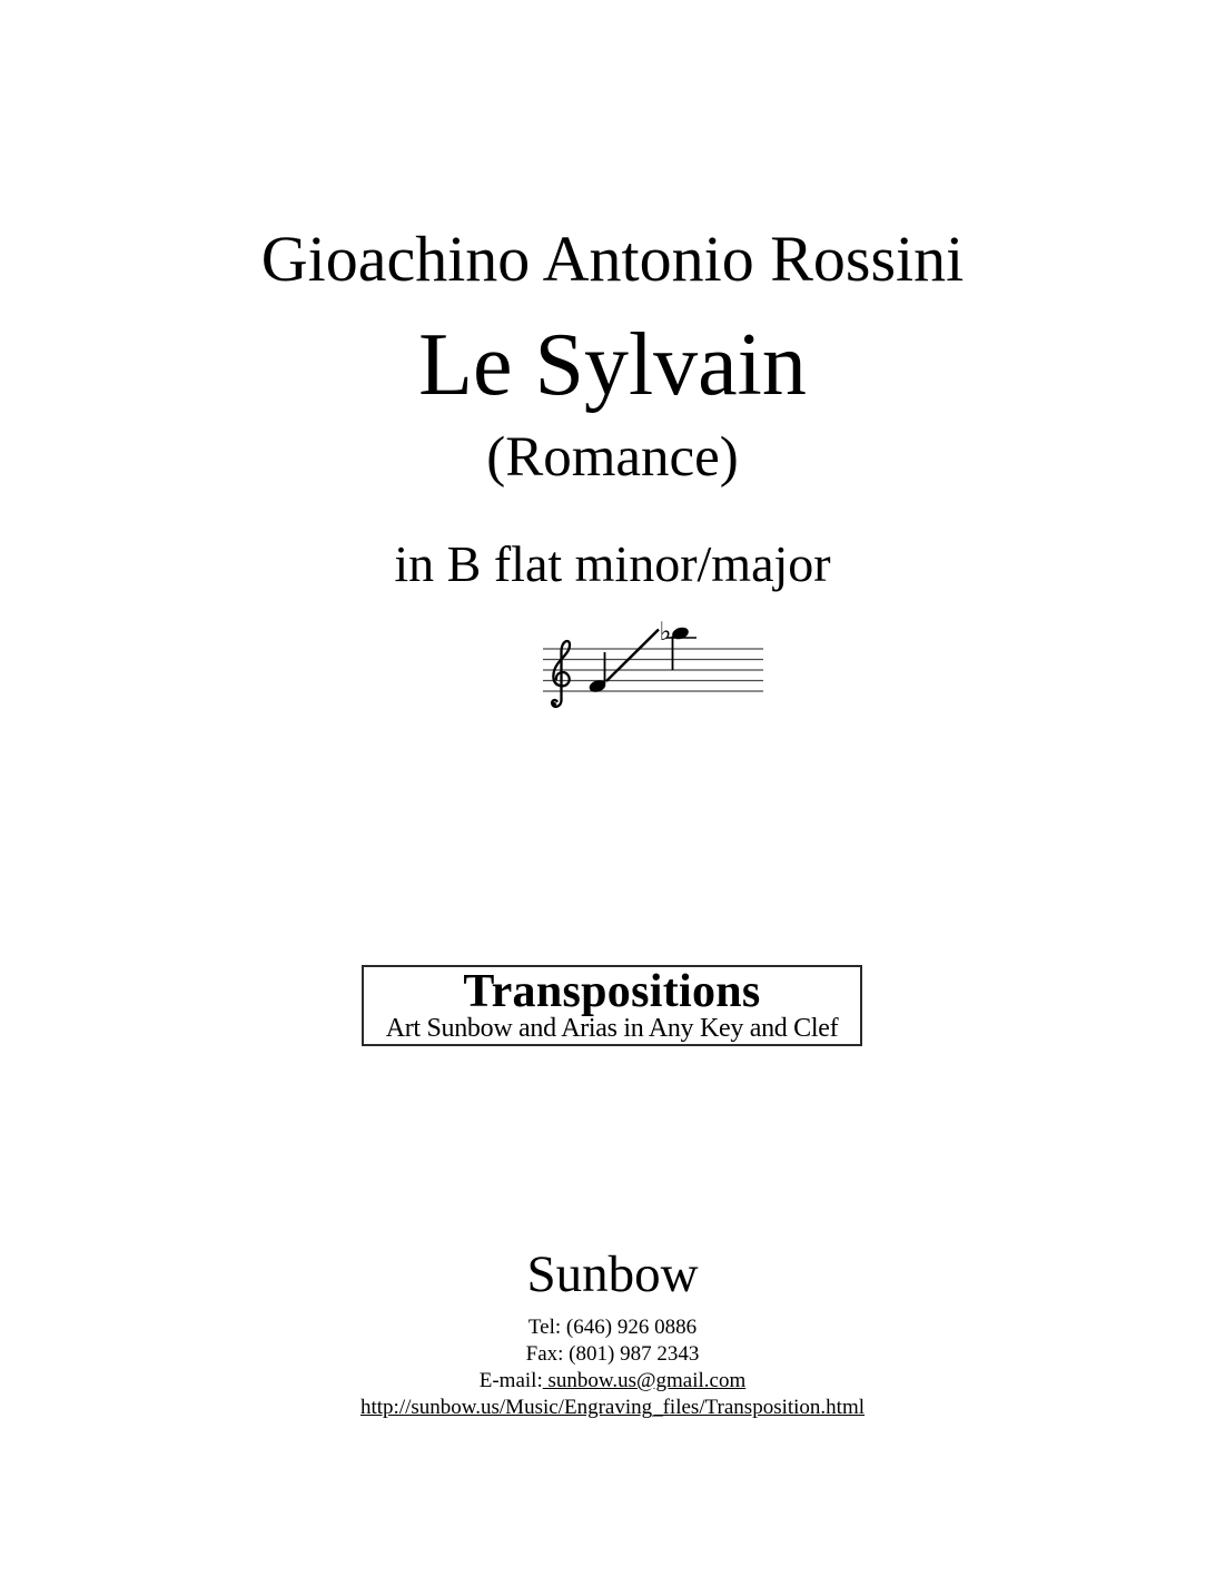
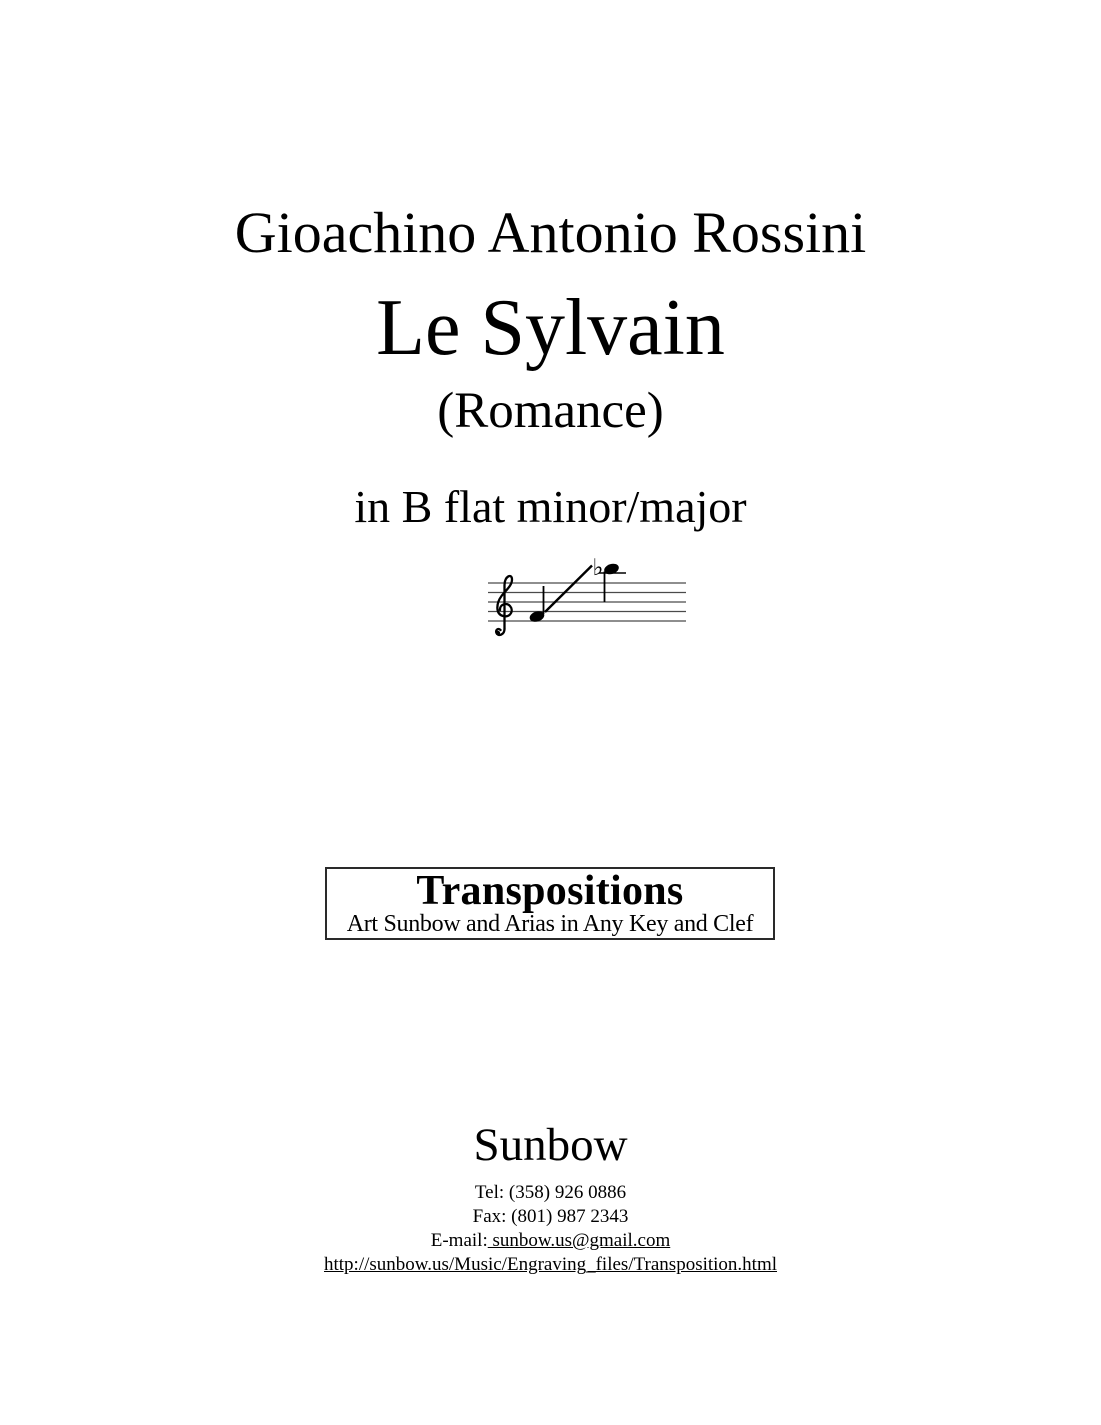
  Gioachino Antonio Rossini
  Le Sylvain
  (Romance)
  in B flat minor/major
  ♭
  Transpositions
  Art Sunbow and Arias in Any Key and Clef
  Sunbow
- Tel: (646) 926 0886
+ Tel: (358) 926 0886
  Fax: (801) 987 2343
  E-mail: sunbow.us@gmail.com
  http://sunbow.us/Music/Engraving_files/Transposition.html
